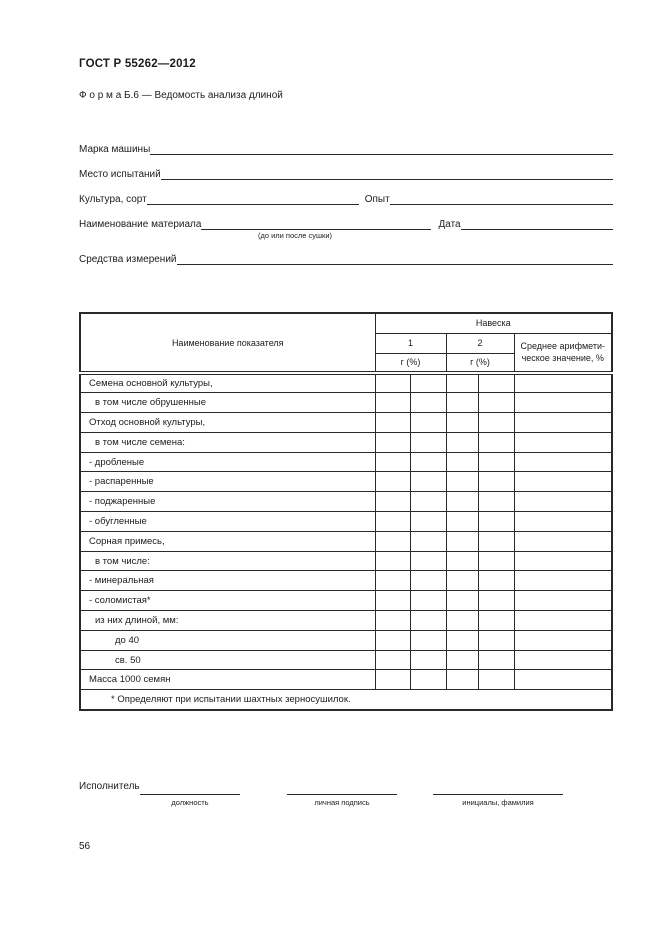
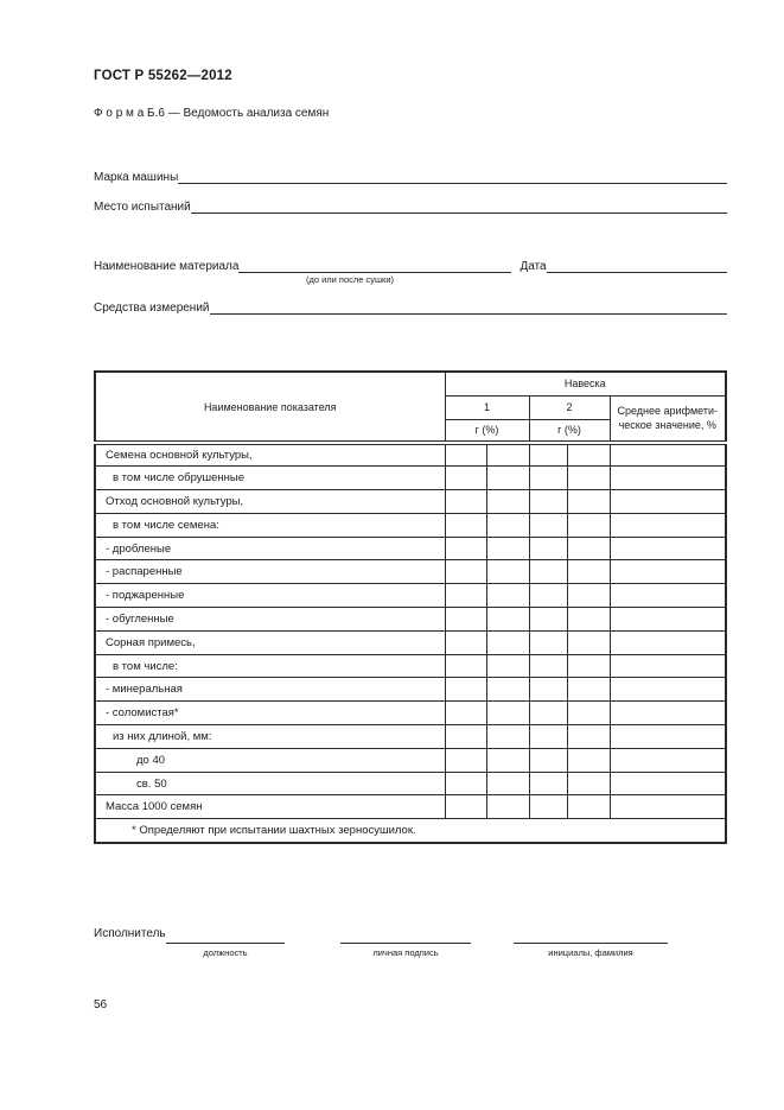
  ГОСТ Р 55262—2012
- Ф о р м а Б.6 — Ведомость анализа длиной
+ Ф о р м а Б.6 — Ведомость анализа семян
  Марка машины
  Место испытаний
- Культура, сорт
- Опыт
  Наименование материала
  Дата
  (до или после сушки)
  Средства измерений
  Наименование показателя	Навеска
  1	2	Среднее арифмети- ческое значение, %
  г (%)	г (%)
  Семена основной культуры,
  в том числе обрушенные
  Отход основной культуры,
  в том числе семена:
  - дробленые
  - распаренные
  - поджаренные
  - обугленные
  Сорная примесь,
  в том числе:
  - минеральная
  - соломистая*
  из них длиной, мм:
  до 40
  св. 50
  Масса 1000 семян
  * Определяют при испытании шахтных зерносушилок.
  Исполнитель
  должность
  личная подпись
  инициалы, фамилия
  56
